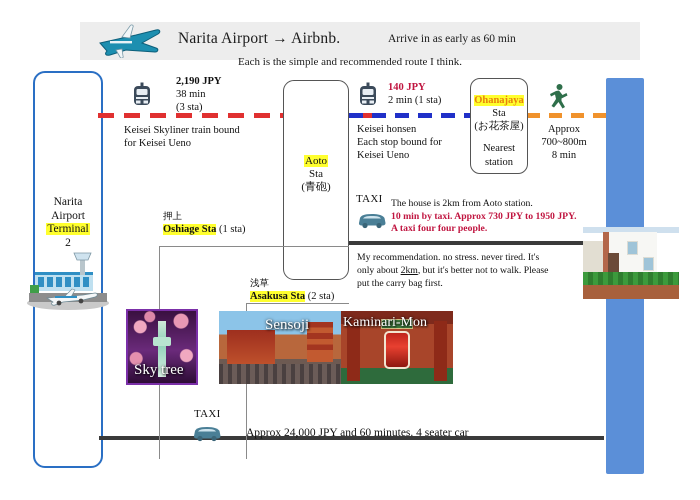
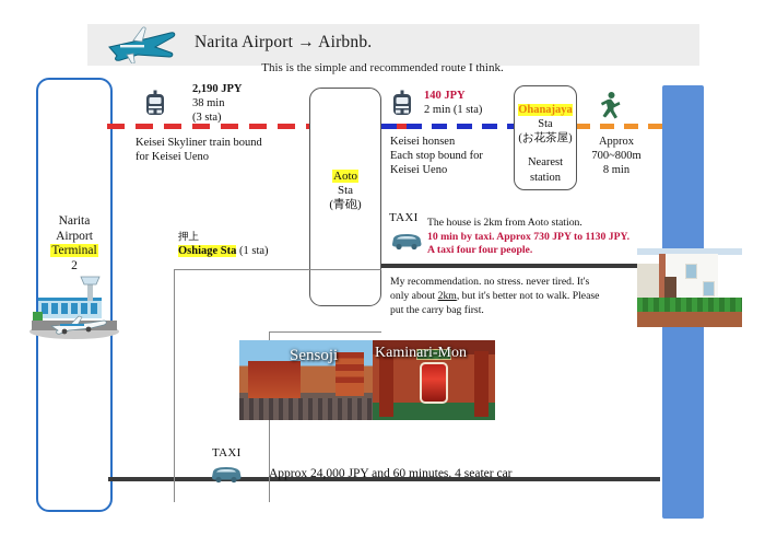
  Narita Airport → Airbnb.
- Arrive in as early as 60 min
- Each is the simple and recommended route I think.
+ This is the simple and recommended route I think.
  Narita
  Airport
  Terminal
  2
  2,190 JPY
  38 min
  (3 sta)
  Keisei Skyliner train bound
  for Keisei Ueno
  Aoto
  Sta
  (青砲)
  140 JPY
  2 min (1 sta)
  Keisei honsen
  Each stop bound for
  Keisei Ueno
  Ohanajaya
  Sta
  (お花茶屋)
  Nearest
  station
  Approx
  700~800m
  8 min
  TAXI
  The house is 2km from Aoto station.
- 10 min by taxi. Approx 730 JPY to 1950 JPY.
+ 10 min by taxi. Approx 730 JPY to 1130 JPY.
  A taxi four four people.
  My recommendation. no stress. never tired. It's
  only about 2km, but it's better not to walk. Please
  put the carry bag first.
  押上
  Oshiage Sta (1 sta)
- 浅草
- Asakusa Sta (2 sta)
- Sky tree
  Sensoji
  Kaminari-Mon
  TAXI
  Approx 24,000 JPY and 60 minutes. 4 seater car
